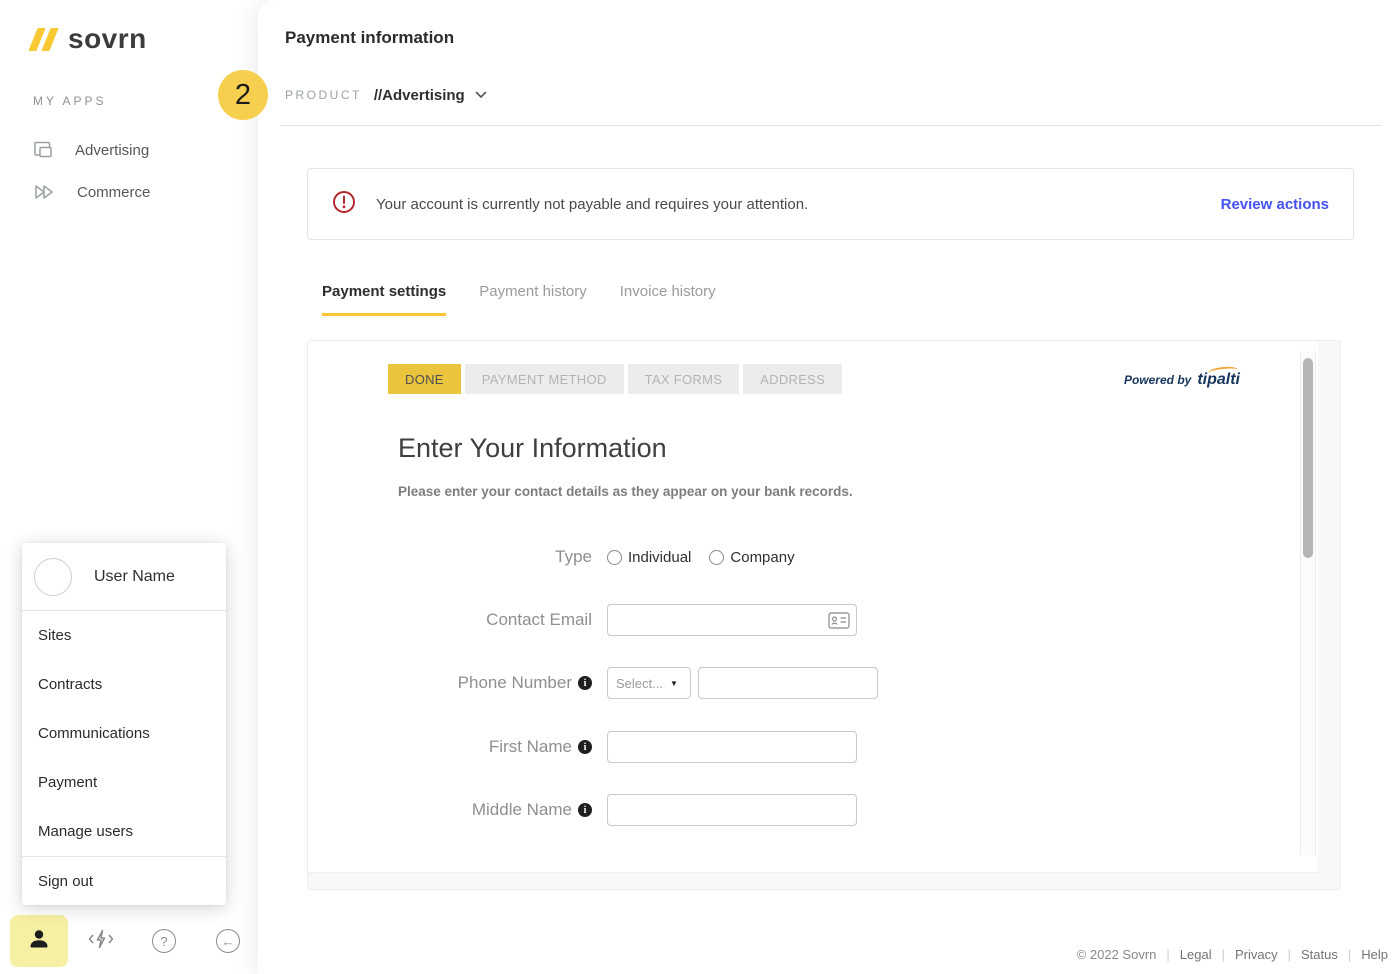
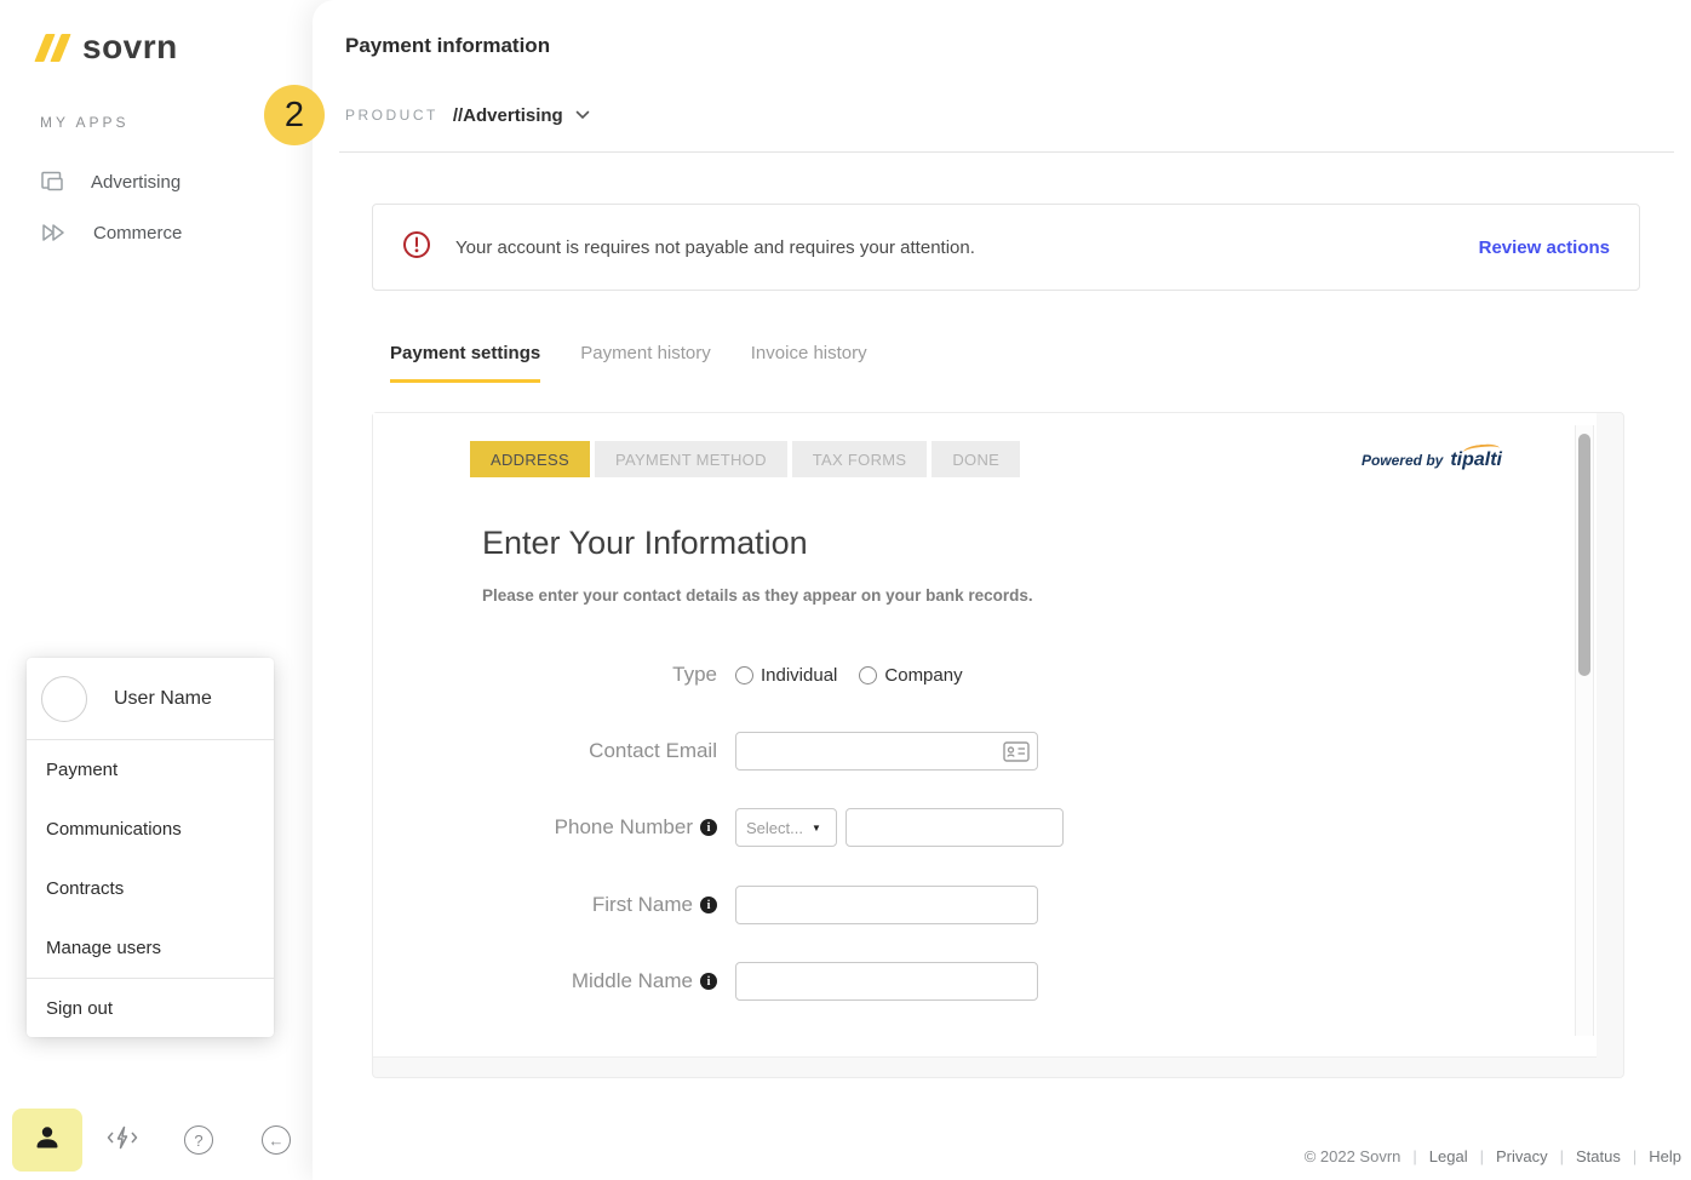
  sovrn
  MY APPS
  Advertising
  Commerce
  User Name
- Sites
- Contracts
+ Payment
  Communications
- Payment
+ Contracts
  Manage users
  Sign out
  ?
  ←
  Payment information
  PRODUCT
  //Advertising
- Your account is currently not payable and requires your attention.
+ Your account is requires not payable and requires your attention.
  Review actions
  Payment settings
  Payment history
  Invoice history
- DONE
+ ADDRESS
  PAYMENT METHOD
  TAX FORMS
- ADDRESS
+ DONE
  Powered by
  tipalti
  Enter Your Information
  Please enter your contact details as they appear on your bank records.
  Type
  Individual
  Company
  Contact Email
  Phone Number
  i
  Select...
  ▼
  First Name
  i
  Middle Name
  i
  © 2022 Sovrn
  |
  Legal
  |
  Privacy
  |
  Status
  |
  Help
  2
